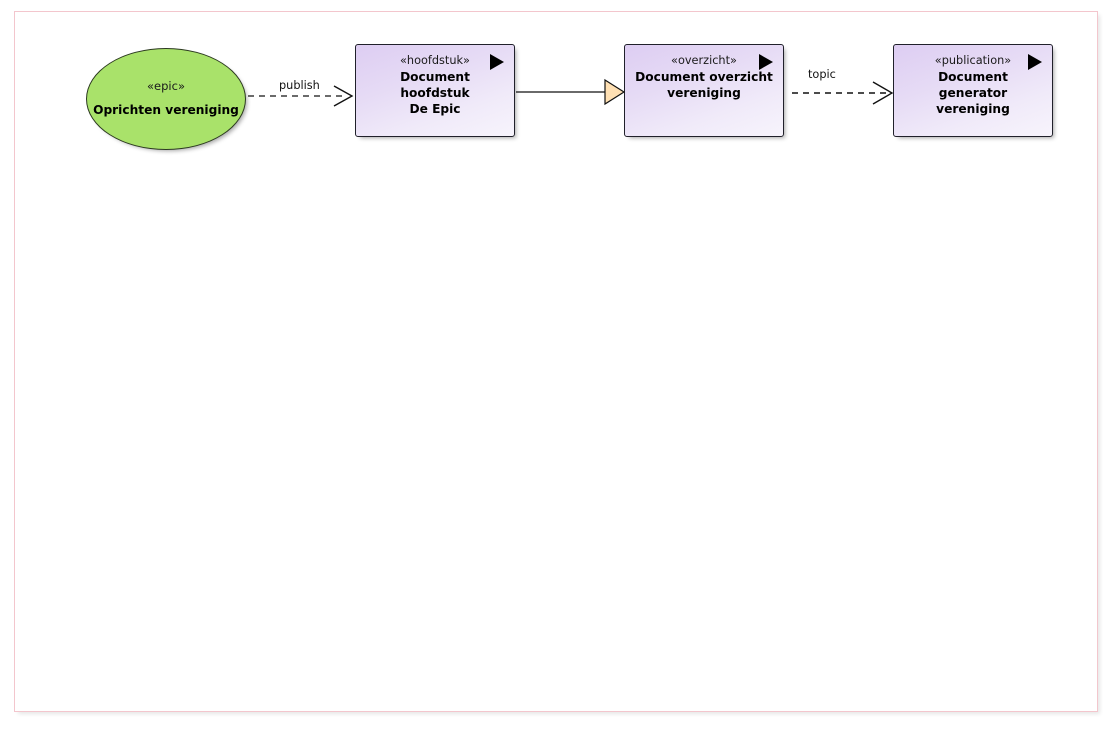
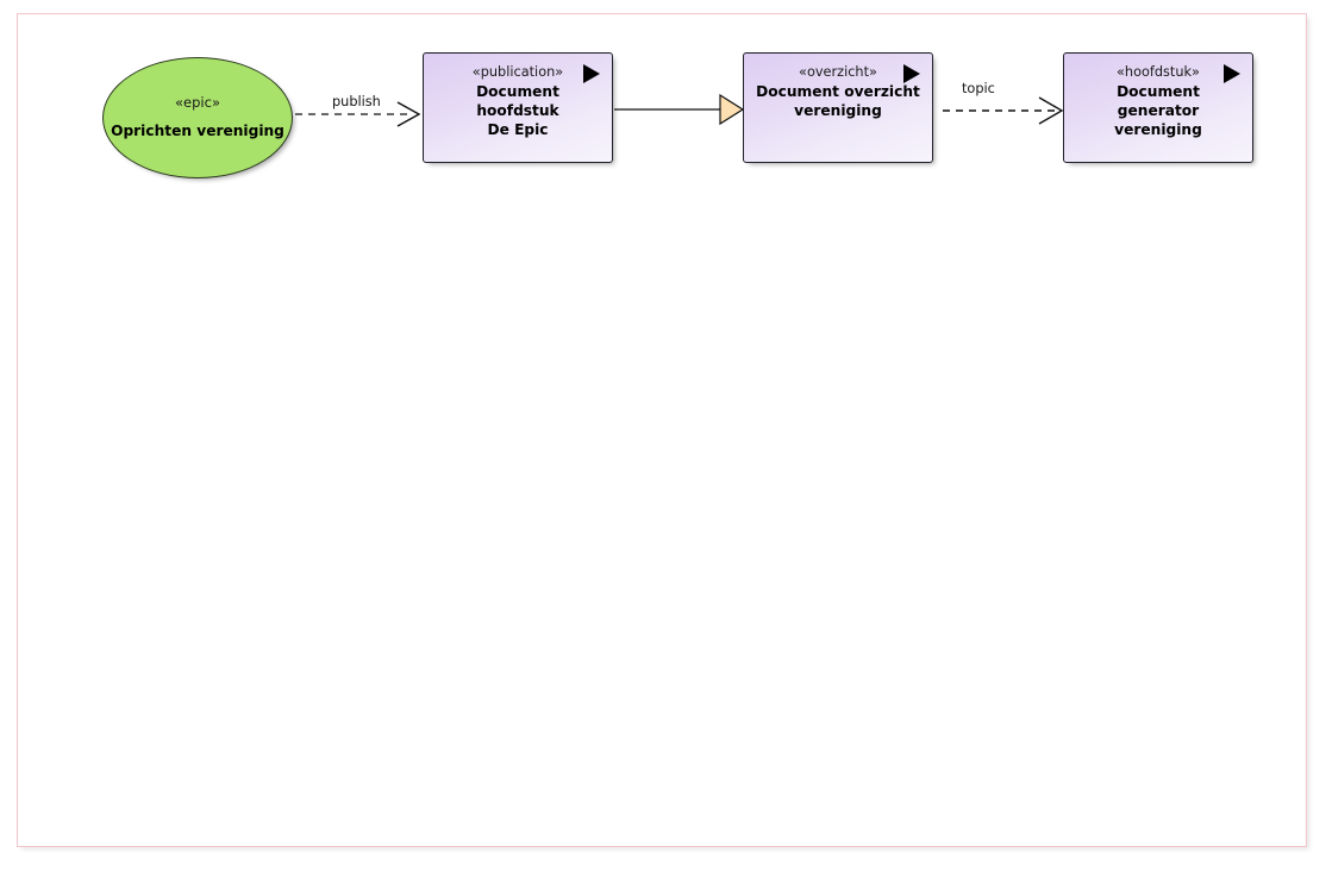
  «epic»
  Oprichten vereniging
- «hoofdstuk»
+ «publication»
  Document hoofdstuk
  De Epic
  «overzicht»
  Document overzicht
  vereniging
- «publication»
+ «hoofdstuk»
  Document generator
  vereniging
  publish
  topic
